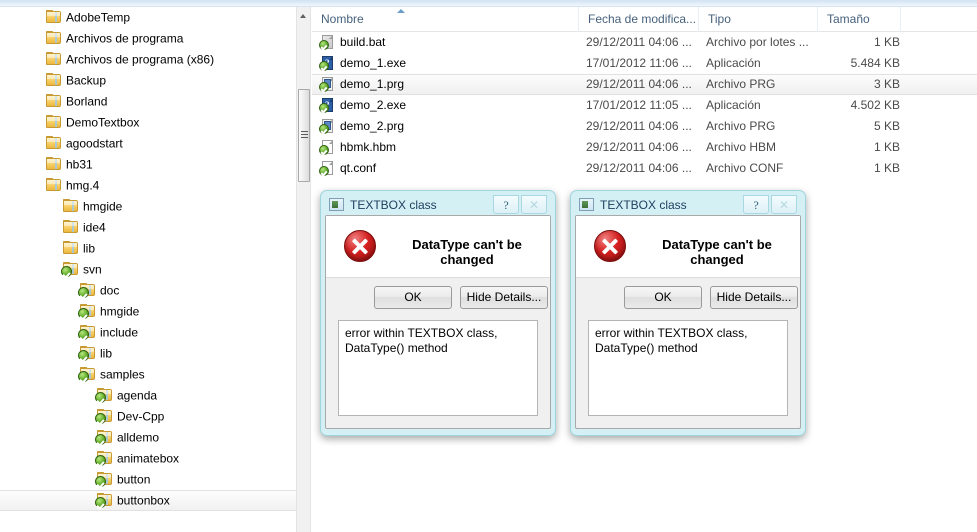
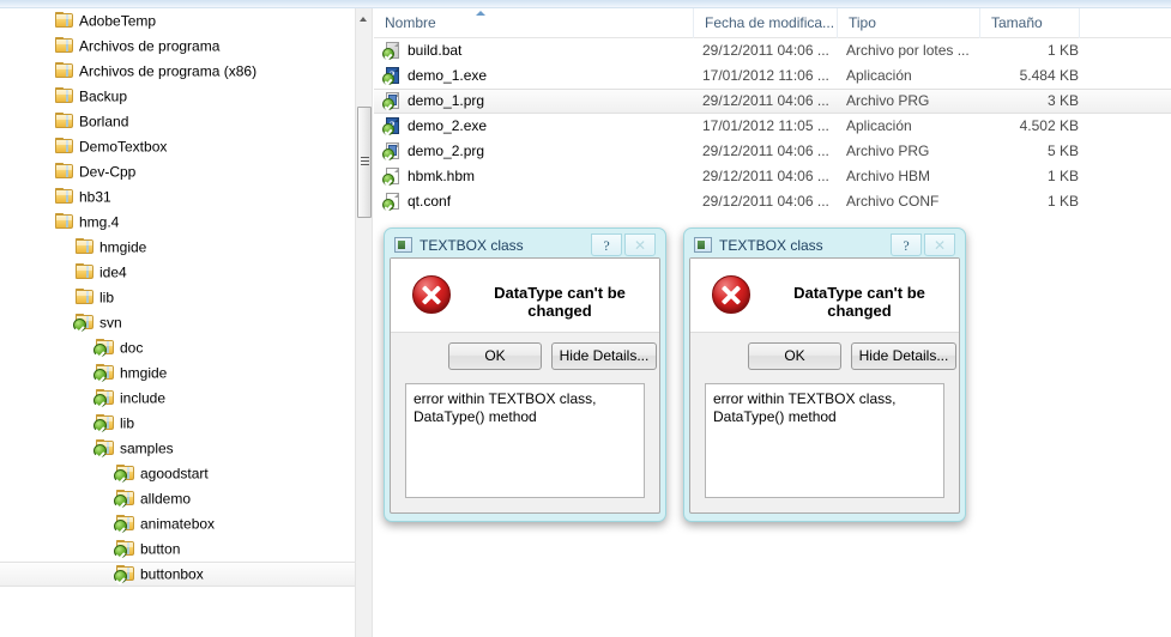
  AdobeTemp
  Archivos de programa
  Archivos de programa (x86)
  Backup
  Borland
  DemoTextbox
- agoodstart
+ Dev-Cpp
  hb31
  hmg.4
  hmgide
  ide4
  lib
  svn
  doc
  hmgide
  include
  lib
  samples
- agenda
- Dev-Cpp
+ agoodstart
  alldemo
  animatebox
  button
  buttonbox
  Nombre
  Fecha de modifica...
  Tipo
  Tamaño
  build.bat
  29/12/2011 04:06 ...
  Archivo por lotes ...
  1 KB
  demo_1.exe
  17/01/2012 11:06 ...
  Aplicación
  5.484 KB
  demo_1.prg
  29/12/2011 04:06 ...
  Archivo PRG
  3 KB
  demo_2.exe
  17/01/2012 11:05 ...
  Aplicación
  4.502 KB
  demo_2.prg
  29/12/2011 04:06 ...
  Archivo PRG
  5 KB
  hbmk.hbm
  29/12/2011 04:06 ...
  Archivo HBM
  1 KB
  qt.conf
  29/12/2011 04:06 ...
  Archivo CONF
  1 KB
  TEXTBOX class
  ?
  ✕
  DataType can't be changed
  OK
  Hide Details...
  error within TEXTBOX class,
  DataType() method
  TEXTBOX class
  ?
  ✕
  DataType can't be changed
  OK
  Hide Details...
  error within TEXTBOX class,
  DataType() method
